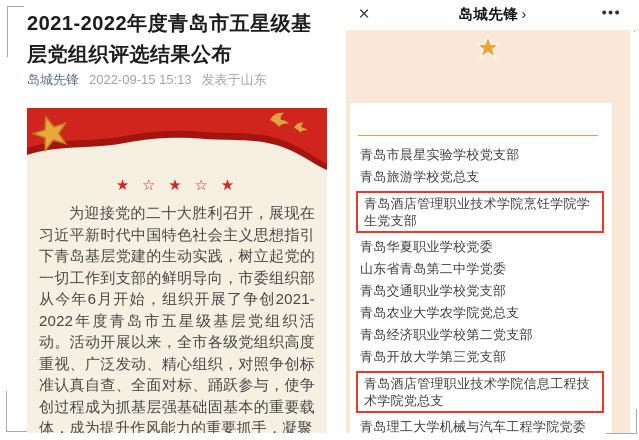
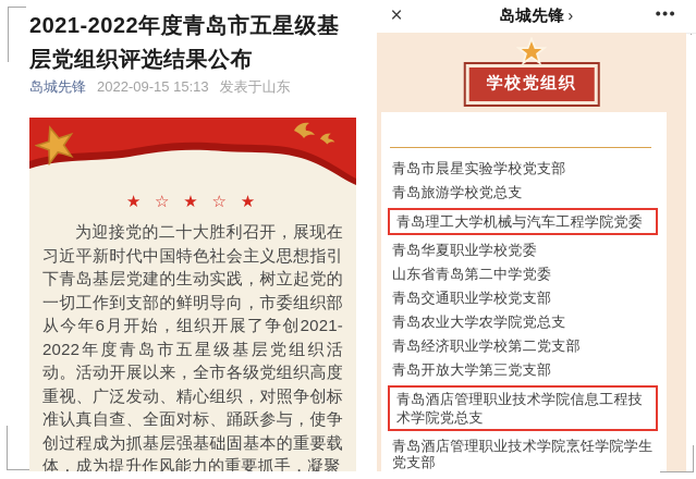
  2021-2022年度青岛市五星级基层党组织评选结果公布
  岛城先锋 2022-09-15 15:13 发表于山东
  ★ ☆ ★ ☆ ★
  为迎接党的二十大胜利召开，展现在习近平新时代中国特色社会主义思想指引下青岛基层党建的生动实践，树立起党的一切工作到支部的鲜明导向，市委组织部从今年6月开始，组织开展了争创2021-2022年度青岛市五星级基层党组织活动。活动开展以来，全市各级党组织高度重视、广泛发动、精心组织，对照争创标准认真自查、全面对标、踊跃参与，使争创过程成为抓基层强基础固基本的重要载体，成为提升作风能力的重要抓手，凝聚
  ×
  岛城先锋 ›
  •••
+ 学校党组织
  青岛市晨星实验学校党支部
  青岛旅游学校党总支
- 青岛酒店管理职业技术学院烹饪学院学生党支部
+ 青岛理工大学机械与汽车工程学院党委
  青岛华夏职业学校党委
  山东省青岛第二中学党委
  青岛交通职业学校党支部
  青岛农业大学农学院党总支
  青岛经济职业学校第二党支部
  青岛开放大学第三党支部
  青岛酒店管理职业技术学院信息工程技术学院党总支
- 青岛理工大学机械与汽车工程学院党委
+ 青岛酒店管理职业技术学院烹饪学院学生党支部
